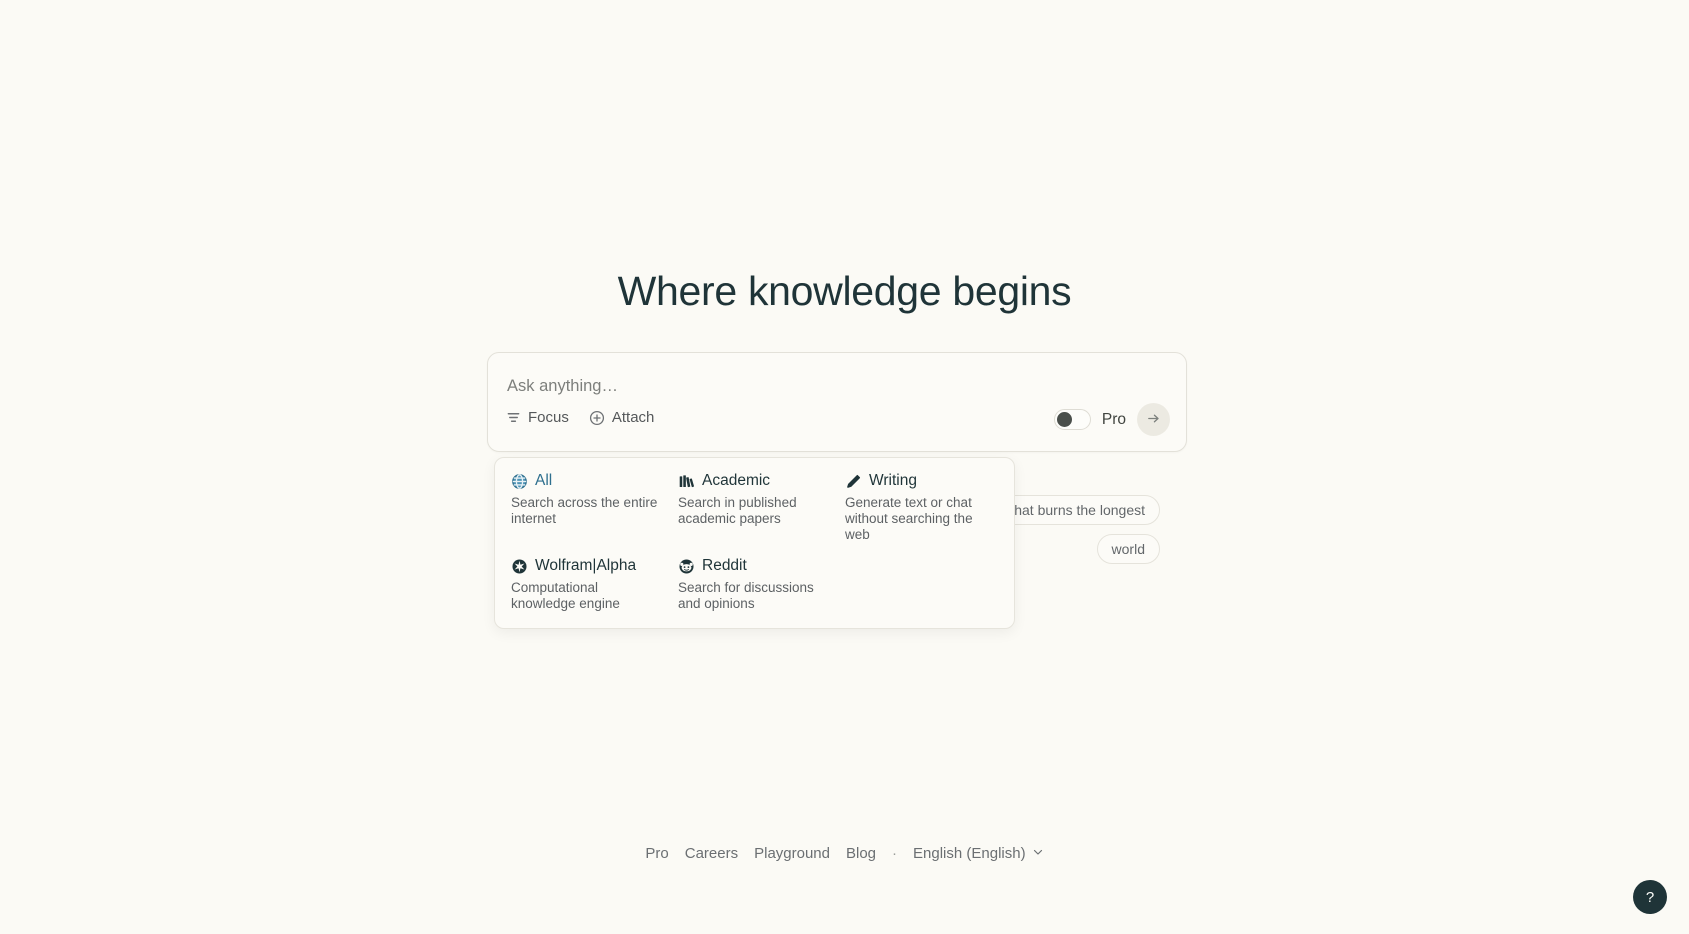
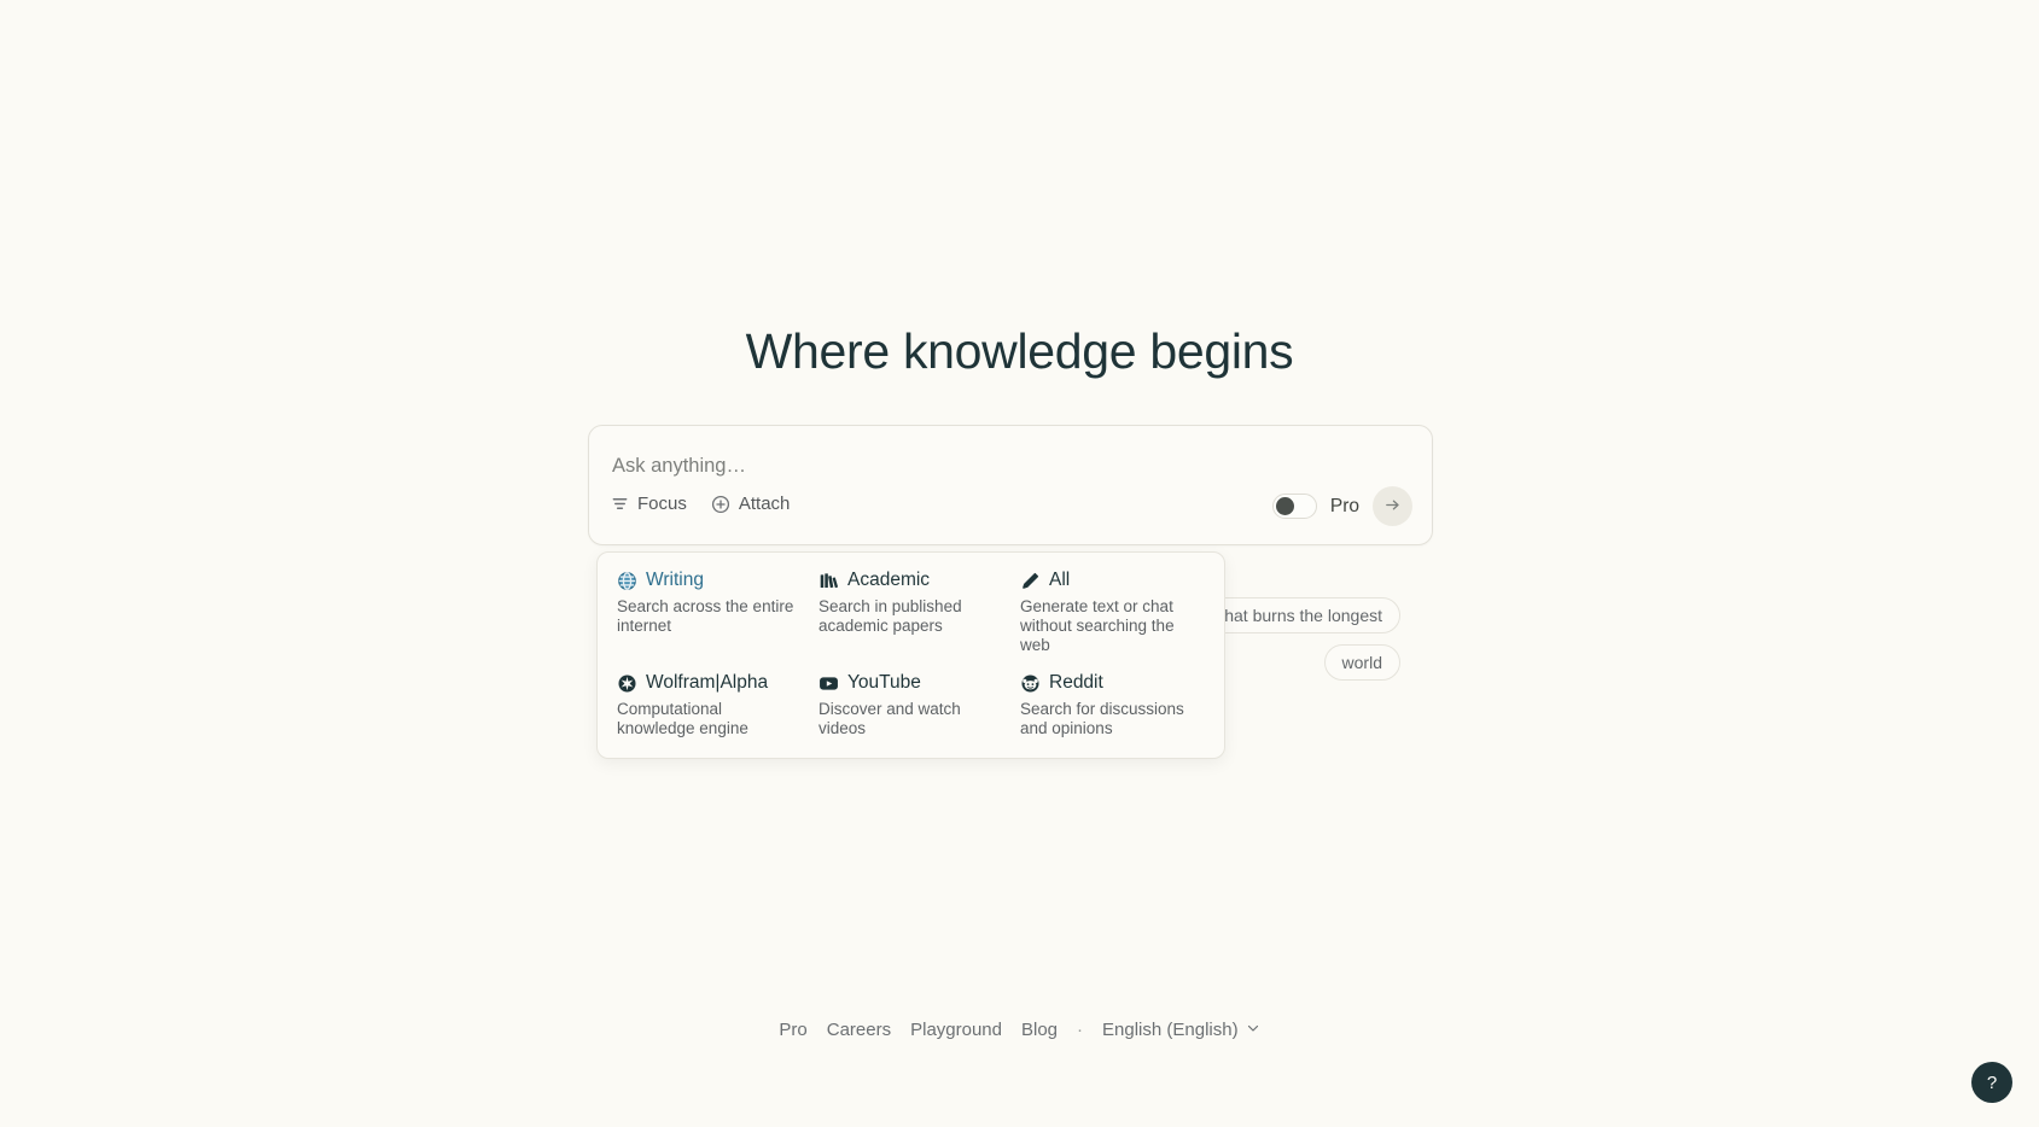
  Where knowledge begins
  hat burns the longest
  world
  Ask anything…
  Focus
  Attach
  Pro
- All
+ Writing
  Search across the entire internet
  Academic
  Search in published academic papers
- Writing
+ All
  Generate text or chat without searching the web
  Wolfram|Alpha
  Computational knowledge engine
+ YouTube
+ Discover and watch videos
  Reddit
  Search for discussions and opinions
  Pro
  Careers
  Playground
  Blog
  ·
  English (English)
  ?
